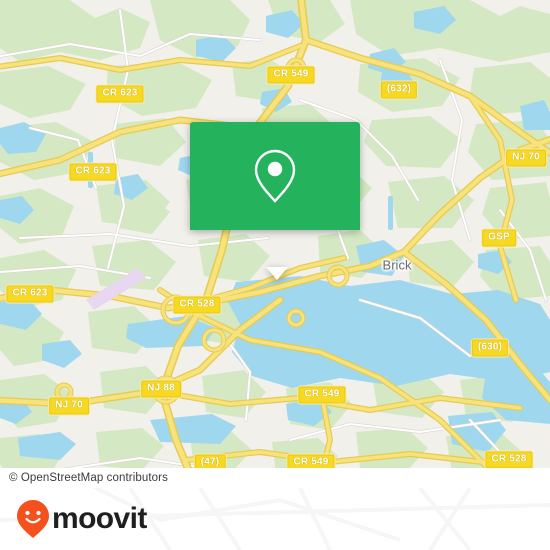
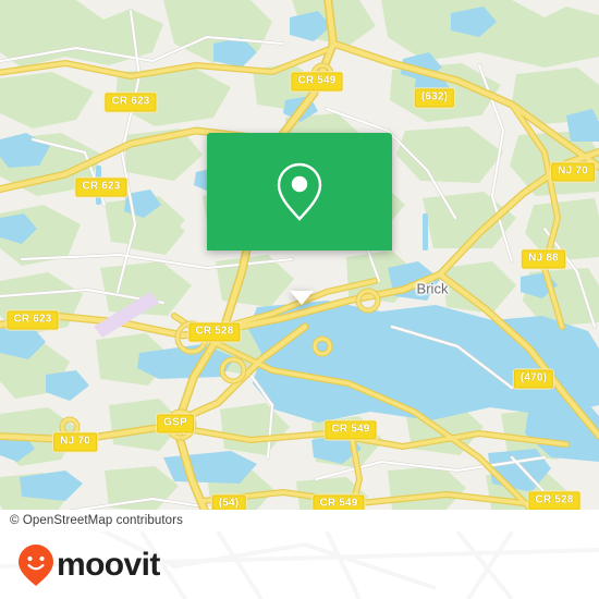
  CR 549
  CR 623
  (632)
  CR 623
  NJ 70
- GSP
+ NJ 88
  CR 623
  CR 528
- (630)
+ (470)
- NJ 88
+ GSP
  NJ 70
  CR 549
- (47)
+ (54)
  CR 549
  CR 528
  Brick
  © OpenStreetMap contributors
  moovit
